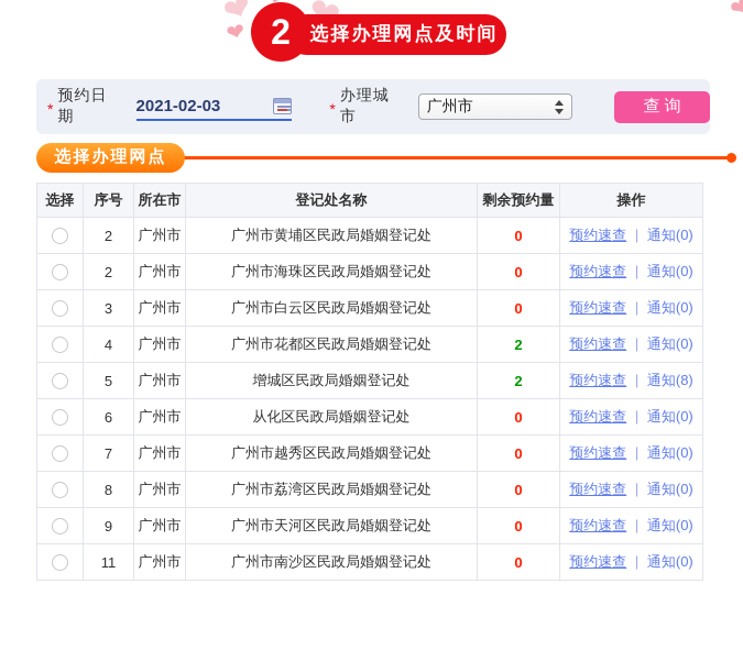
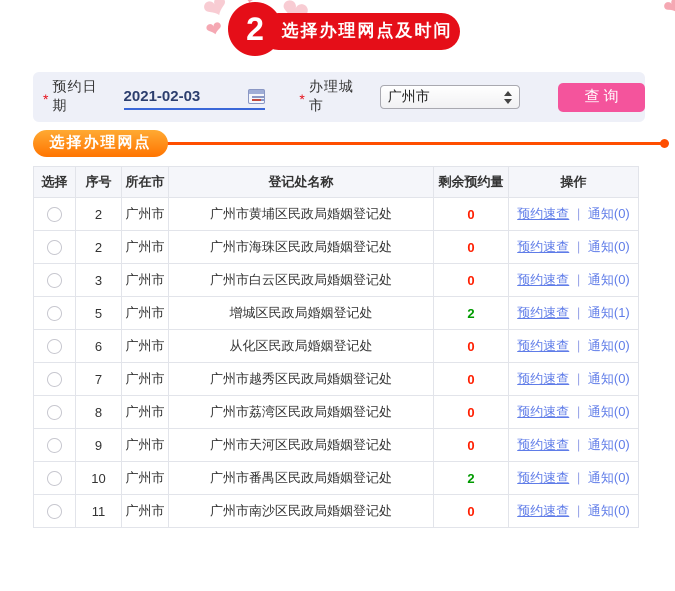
  选择办理网点及时间
  2
  *
  预约日期
  2021-02-03
  *
  办理城市
  广州市
  查询
  选择办理网点
  选择	序号	所在市	登记处名称	剩余预约量	操作
  	2	广州市	广州市黄埔区民政局婚姻登记处	0	预约速查 | 通知(0)
  	2	广州市	广州市海珠区民政局婚姻登记处	0	预约速查 | 通知(0)
  	3	广州市	广州市白云区民政局婚姻登记处	0	预约速查 | 通知(0)
- 	4	广州市	广州市花都区民政局婚姻登记处	2	预约速查 | 通知(0)
- 	5	广州市	增城区民政局婚姻登记处	2	预约速查 | 通知(8)
+ 	5	广州市	增城区民政局婚姻登记处	2	预约速查 | 通知(1)
  	6	广州市	从化区民政局婚姻登记处	0	预约速查 | 通知(0)
  	7	广州市	广州市越秀区民政局婚姻登记处	0	预约速查 | 通知(0)
  	8	广州市	广州市荔湾区民政局婚姻登记处	0	预约速查 | 通知(0)
  	9	广州市	广州市天河区民政局婚姻登记处	0	预约速查 | 通知(0)
+ 	10	广州市	广州市番禺区民政局婚姻登记处	2	预约速查 | 通知(0)
  	11	广州市	广州市南沙区民政局婚姻登记处	0	预约速查 | 通知(0)
